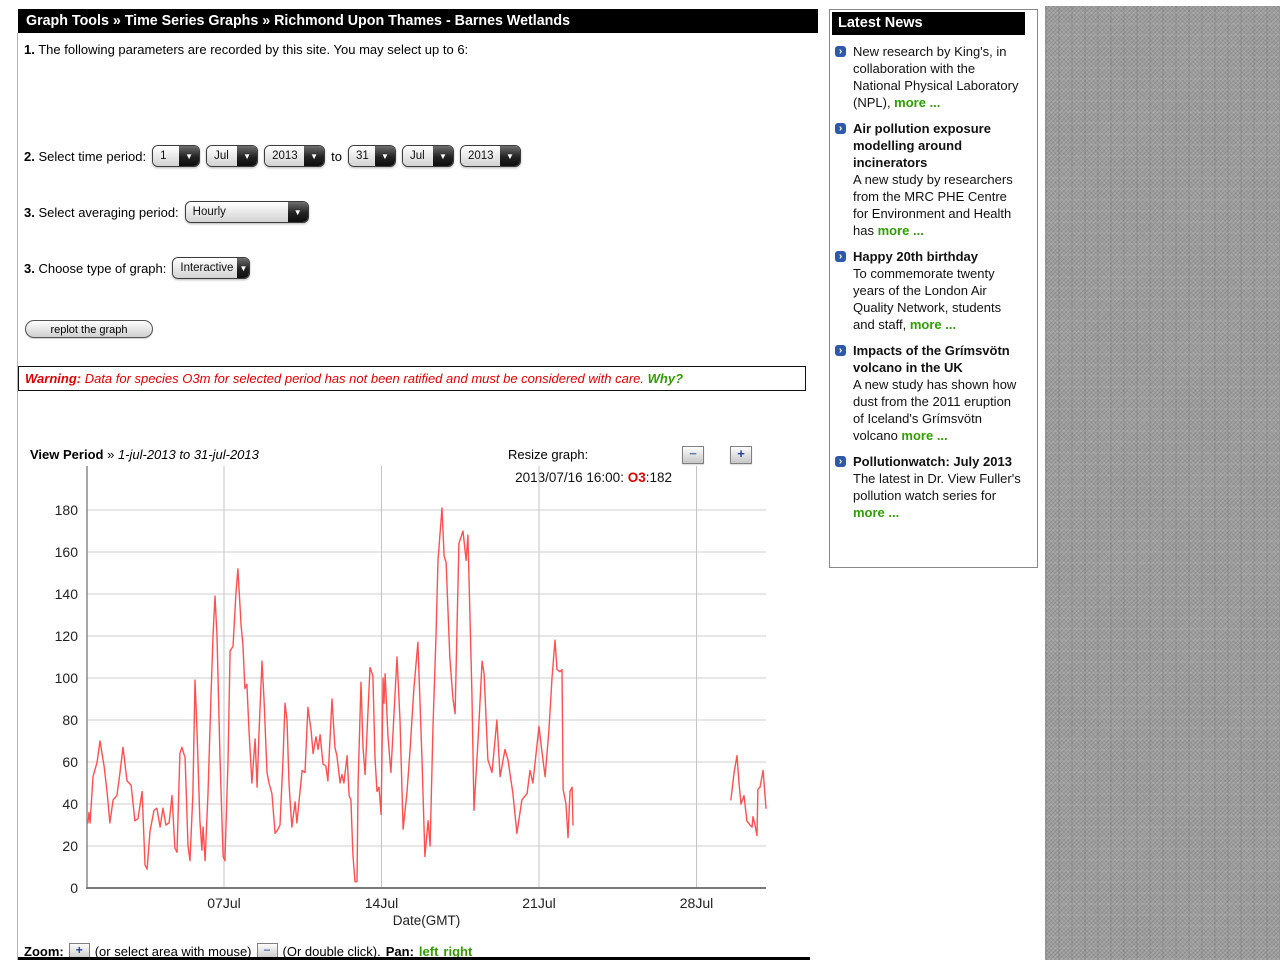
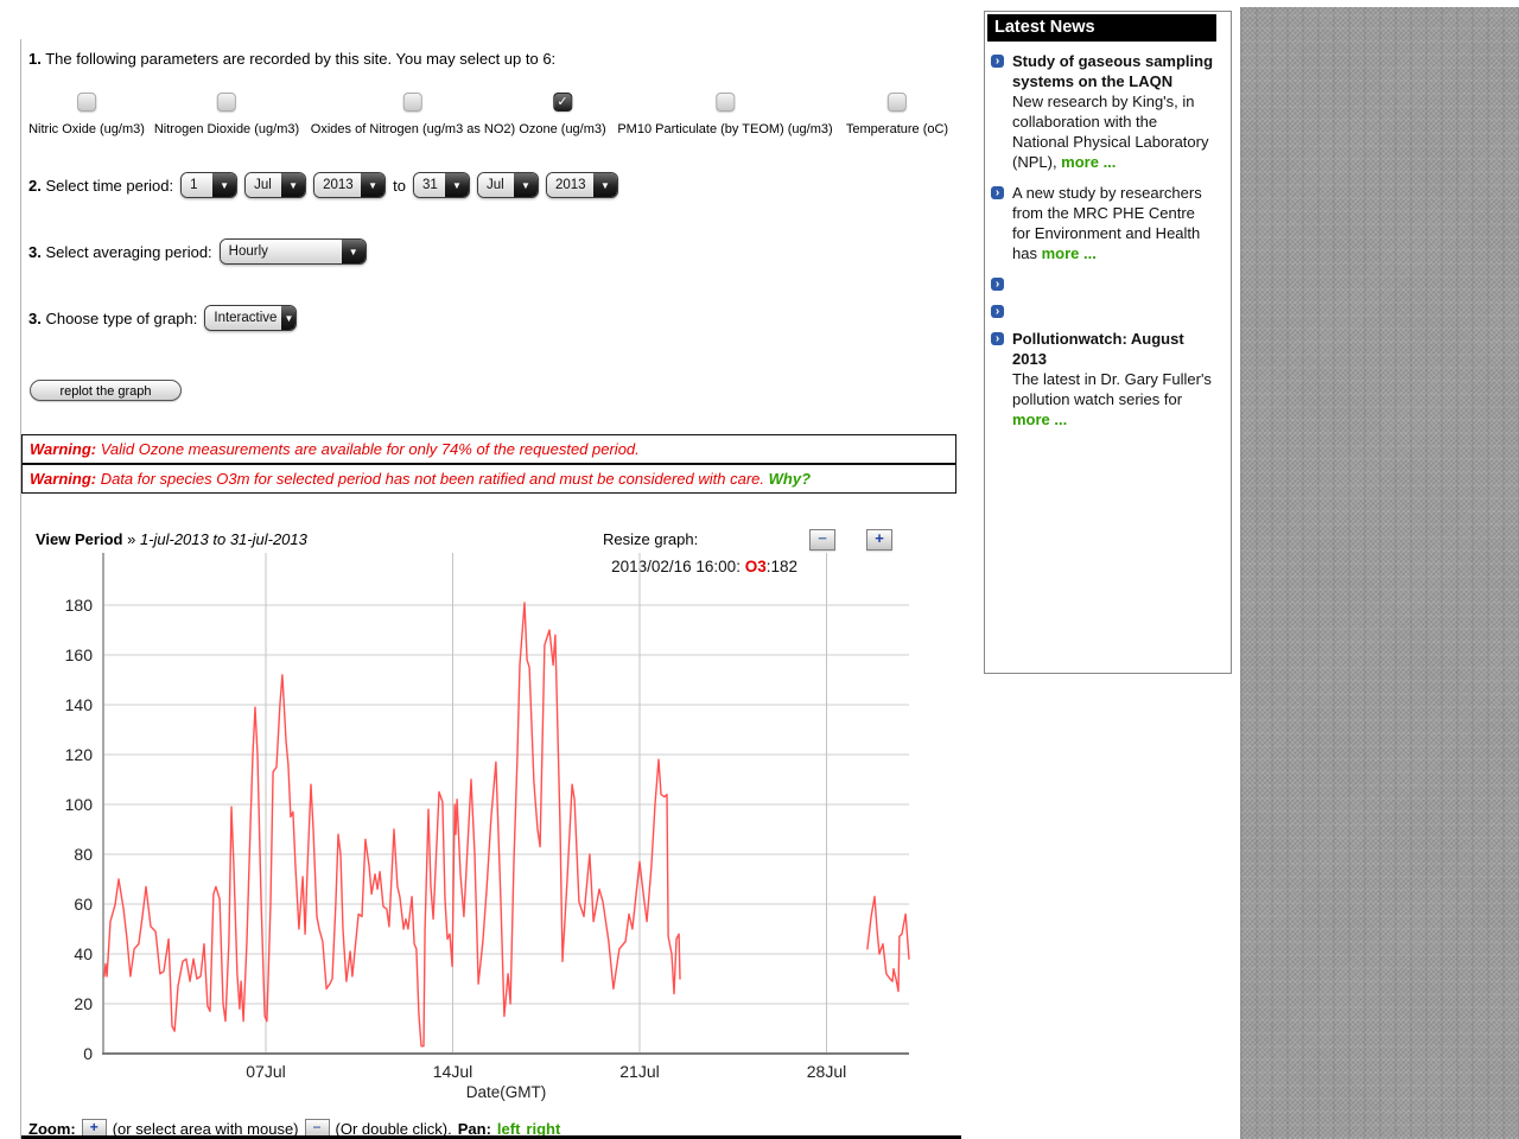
- Graph Tools » Time Series Graphs » Richmond Upon Thames - Barnes Wetlands
  1. The following parameters are recorded by this site. You may select up to 6:
+ Nitric Oxide (ug/m3)
+ Nitrogen Dioxide (ug/m3)
+ Oxides of Nitrogen (ug/m3 as NO2)
+ ✓
+ Ozone (ug/m3)
+ PM10 Particulate (by TEOM) (ug/m3)
+ Temperature (oC)
  2. Select time period:
  1
  ▼
  Jul
  ▼
  2013
  ▼
  to
  31
  ▼
  Jul
  ▼
  2013
  ▼
  3. Select averaging period:
  Hourly
  ▼
  3. Choose type of graph:
  Interactive
  ▼
  replot the graph
+ Warning: Valid Ozone measurements are available for only 74% of the requested period.
  Warning: Data for species O3m for selected period has not been ratified and must be considered with care. Why?
  View Period » 1-jul-2013 to 31-jul-2013
  Resize graph:
  −
  +
- 2013/07/16 16:00: O3:182
+ 2013/02/16 16:00: O3:182
  0
  20
  40
  60
  80
  100
  120
  140
  160
  180
  07Jul
  14Jul
  21Jul
  28Jul
  Date(GMT)
  Zoom:
  +
  (or select area with mouse)
  −
  (Or double click).
  Pan:
  left
  right
  Latest News
  ›
+ Study of gaseous sampling systems on the LAQN
  New research by King's, in collaboration with the National Physical Laboratory (NPL), more ...
  ›
- Air pollution exposure modelling around incinerators
  A new study by researchers from the MRC PHE Centre for Environment and Health has more ...
  ›
- Happy 20th birthday
- To commemorate twenty years of the London Air Quality Network, students and staff, more ...
  ›
- Impacts of the Grímsvötn volcano in the UK
- A new study has shown how dust from the 2011 eruption of Iceland's Grímsvötn volcano more ...
  ›
- Pollutionwatch: July 2013
+ Pollutionwatch: August 2013
- The latest in Dr. View Fuller's pollution watch series for more ...
+ The latest in Dr. Gary Fuller's pollution watch series for more ...
